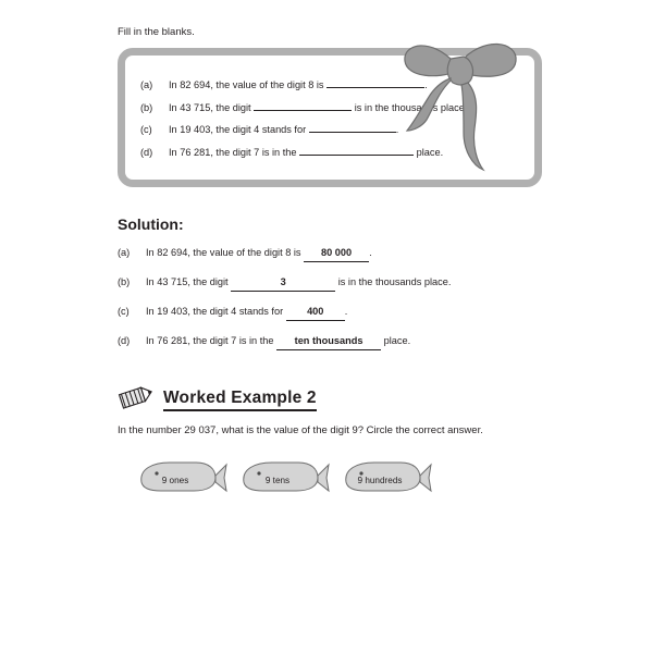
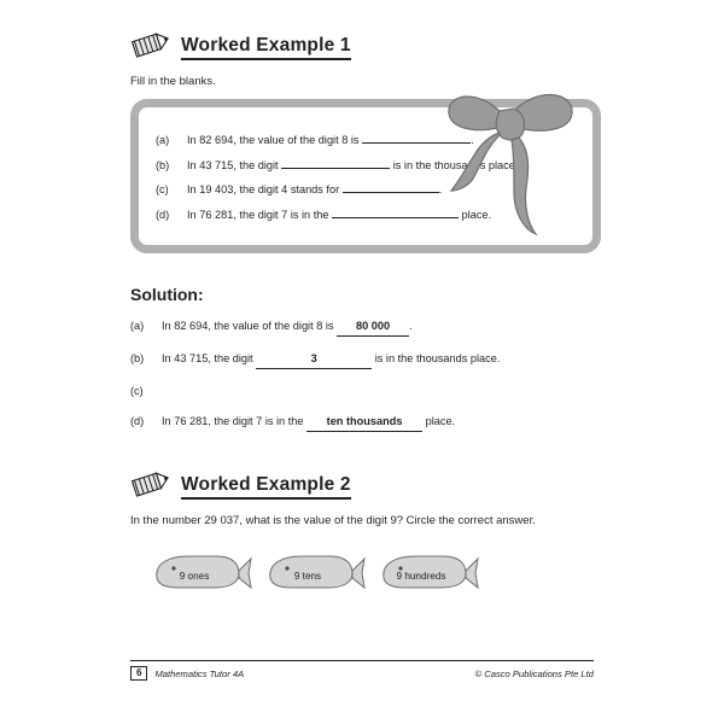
+ Worked Example 1
  Fill in the blanks.
  (a)
  In 82 694, the value of the digit 8 is .
  (b)
  In 43 715, the digit is in the thousas place
  (c)
  In 19 403, the digit 4 stands for .
  (d)
  In 76 281, the digit 7 is in the place.
  Solution:
  (a)
  In 82 694, the value of the digit 8 is 80 000 .
  (b)
  In 43 715, the digit 3 is in the thousands place.
  (c)
- In 19 403, the digit 4 stands for 400 .
  (d)
  In 76 281, the digit 7 is in the ten thousands place.
  Worked Example 2
  In the number 29 037, what is the value of the digit 9? Circle the correct answer.
  9 ones
  9 tens
  9 hundreds
+ 6
+ Mathematics Tutor 4A
+ © Casco Publications Pte Ltd
